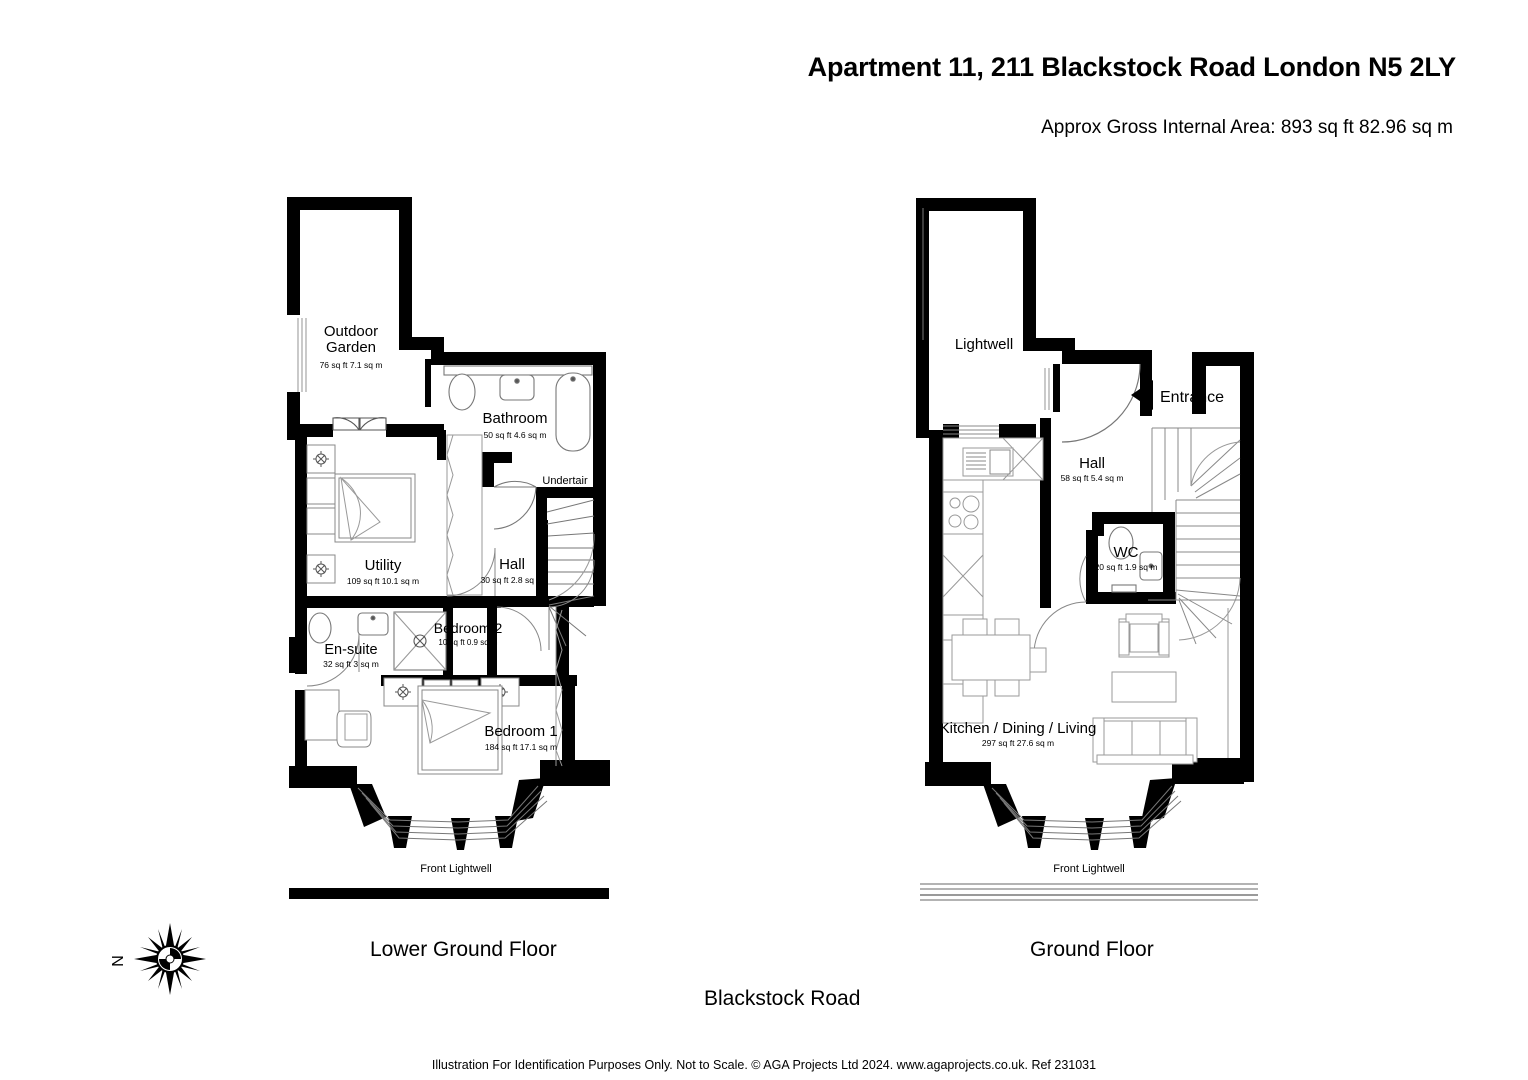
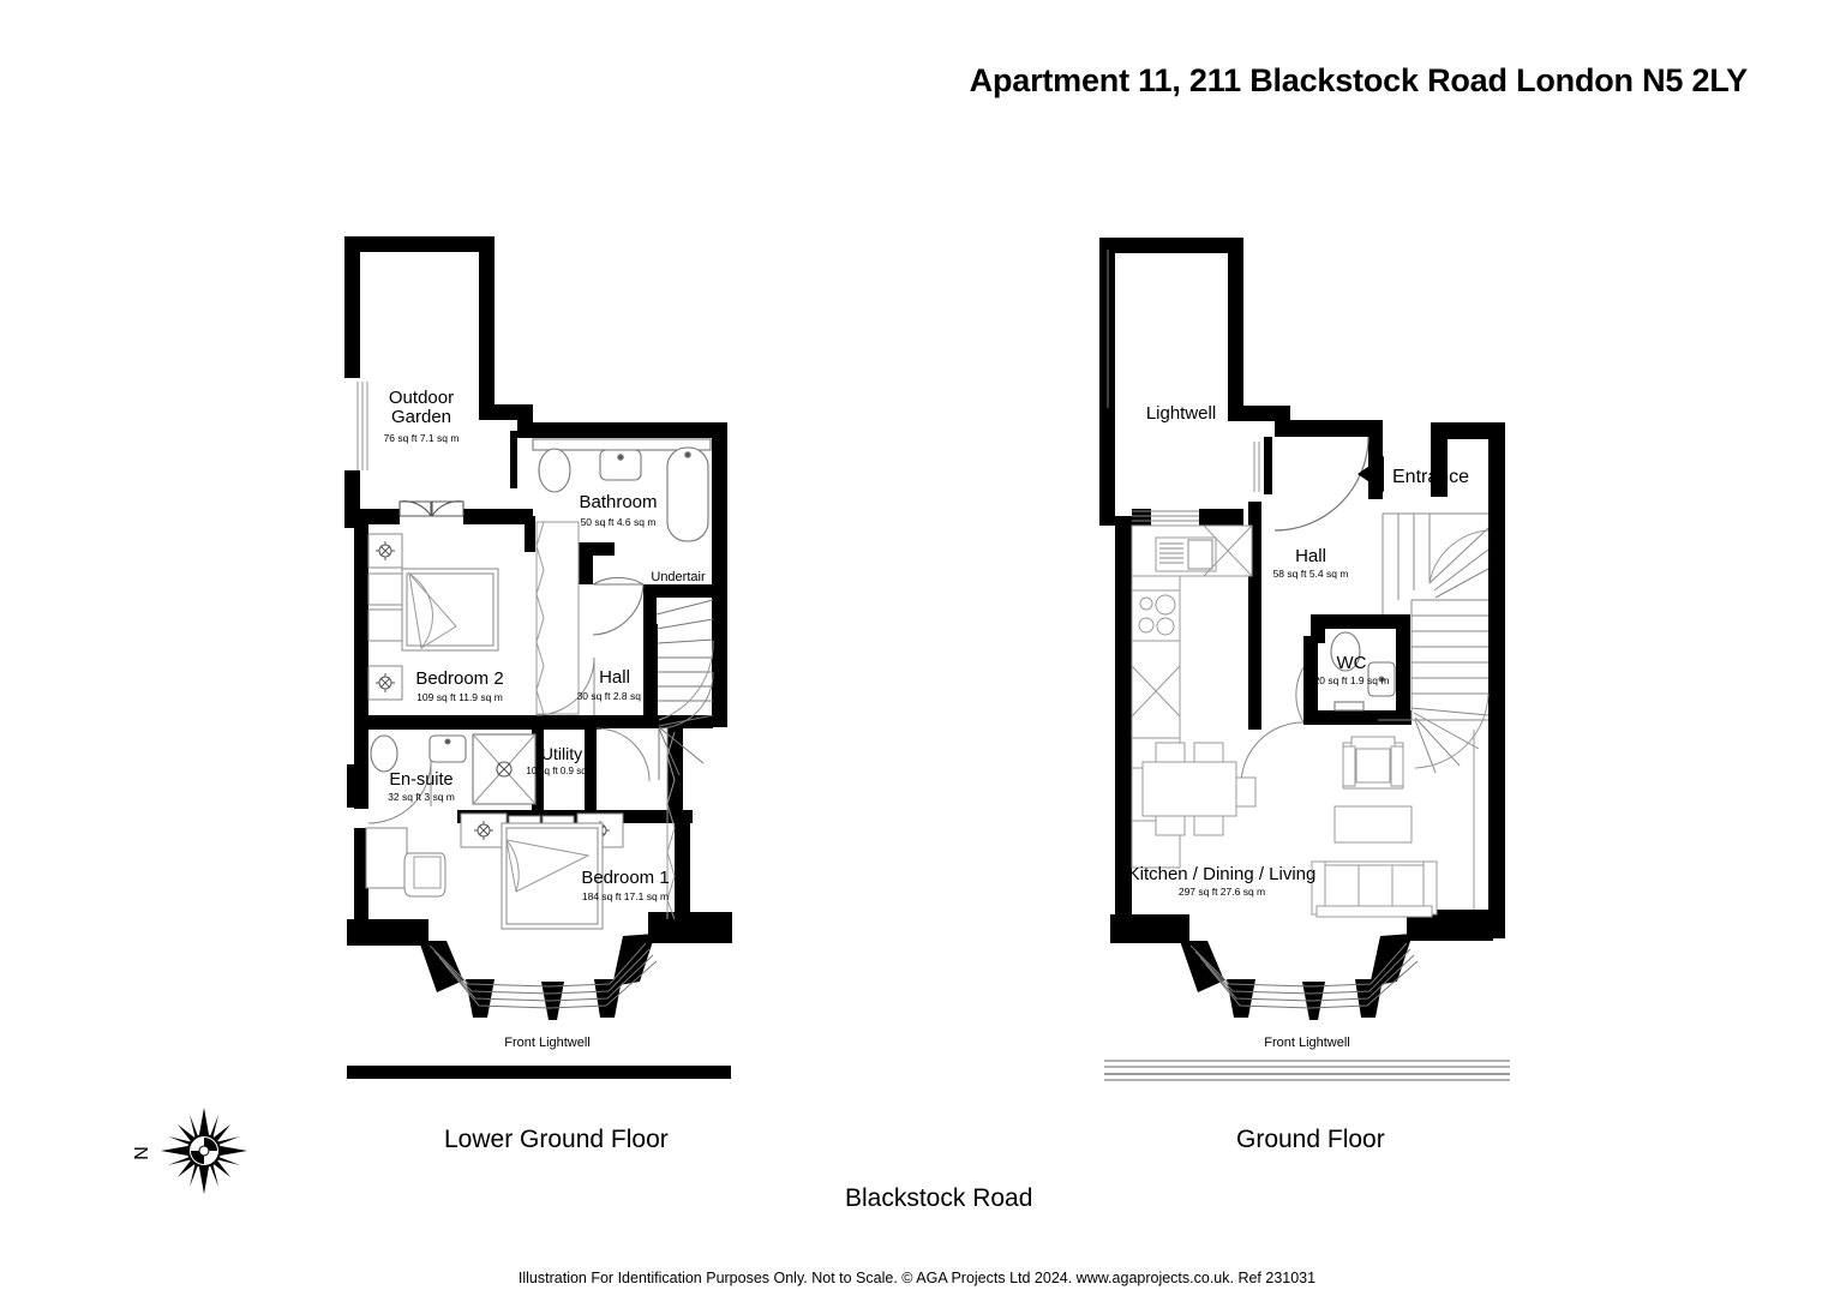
  Apartment 11, 211 Blackstock Road London N5 2LY
- Approx Gross Internal Area: 893 sq ft 82.96 sq m
  Outdoor
  Garden
  76 sq ft 7.1 sq m
  Bathroom
  50 sq ft 4.6 sq m
  Undertair
  Store
- Utility
+ Bedroom 2
- 109 sq ft 10.1 sq m
+ 109 sq ft 11.9 sq m
  Hall
  30 sq ft 2.8 sq m
  En-suite
  32 sq ft 3 sq m
- Bedroom 2
+ Utility
  10 sq ft 0.9 sq m
  Bedroom 1
  184 sq ft 17.1 sq m
  Front Lightwell
  Entrance
  Lightwell
  Hall
  58 sq ft 5.4 sq m
  WC
  20 sq ft 1.9 sq m
  Kitchen / Dining / Living
  297 sq ft 27.6 sq m
  Front Lightwell
  Lower Ground Floor
  Ground Floor
  Blackstock Road
  Illustration For Identification Purposes Only. Not to Scale. © AGA Projects Ltd 2024. www.agaprojects.co.uk. Ref 231031
